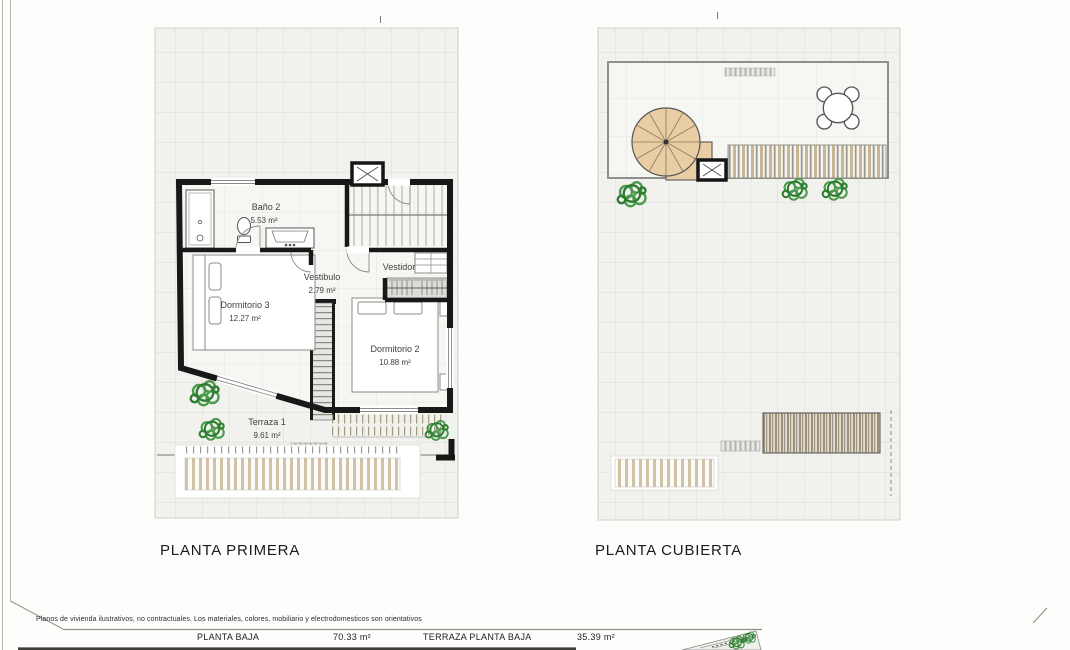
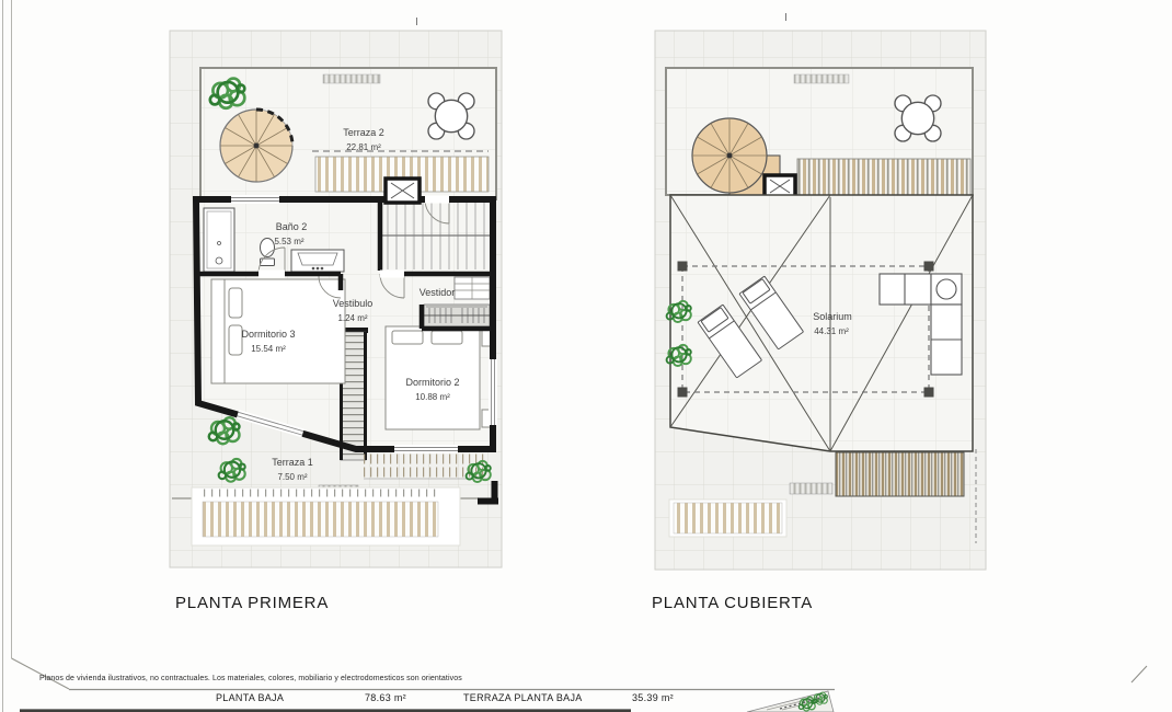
+ Terraza 2
+ 22.81 m²
  Dormitorio 3
- 12.27 m²
+ 15.54 m²
  Dormitorio 2
  10.88 m²
  Vestidor
  Baño 2
  5.53 m²
  Vestibulo
- 2.79 m²
+ 1.24 m²
  Terraza 1
- 9.61 m²
+ 7.50 m²
+ Solarium
+ 44.31 m²
  PLANTA PRIMERA
  PLANTA CUBIERTA
  PLANTA BAJA
- 70.33 m²
+ 78.63 m²
  TERRAZA PLANTA BAJA
  35.39 m²
